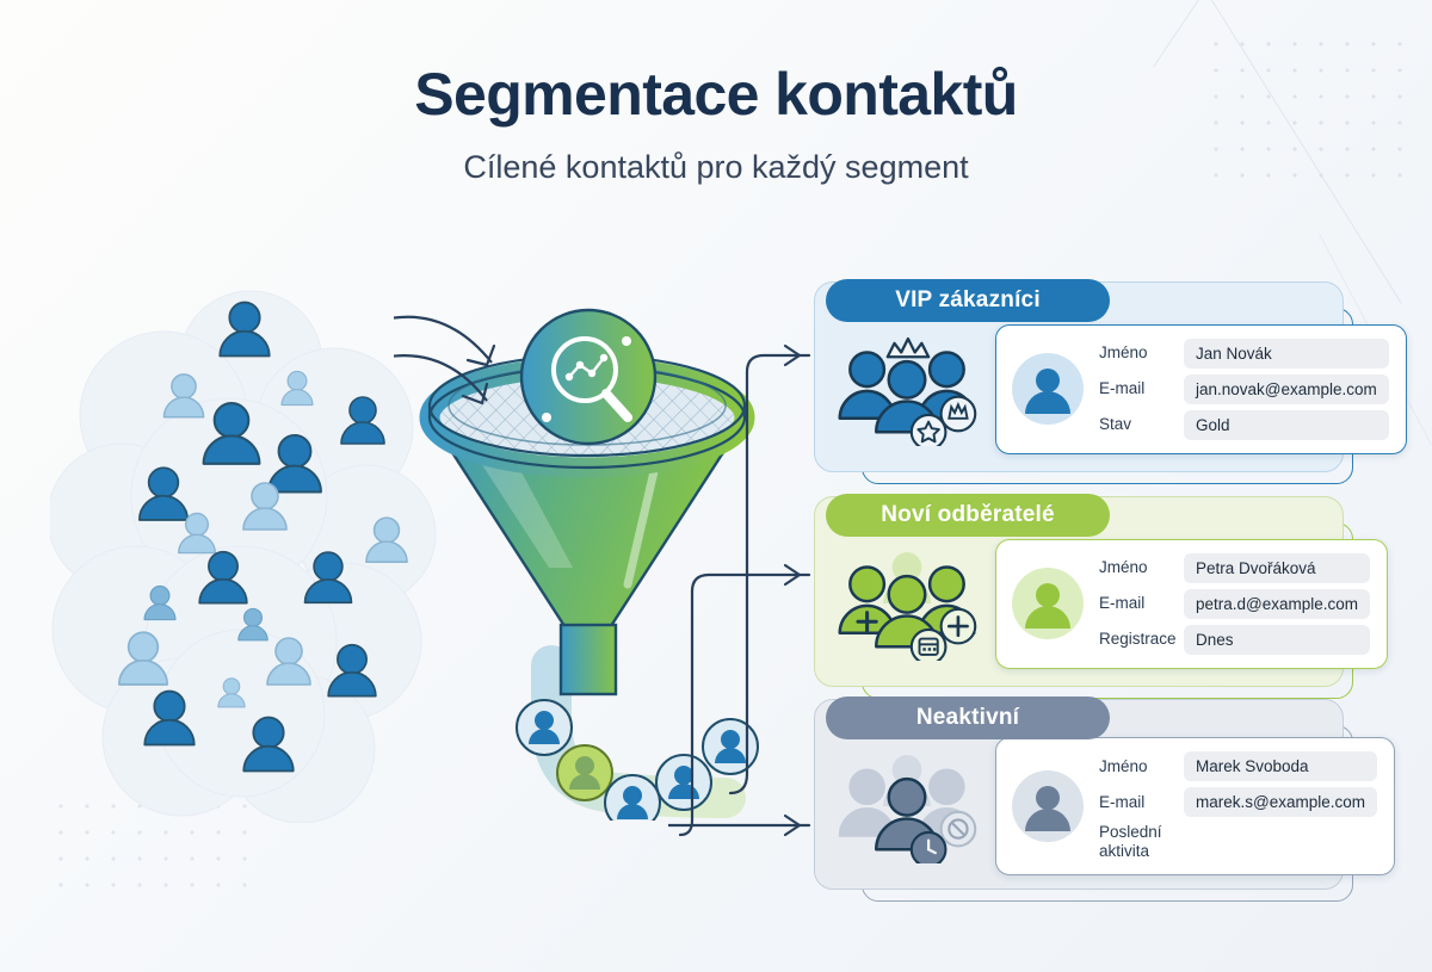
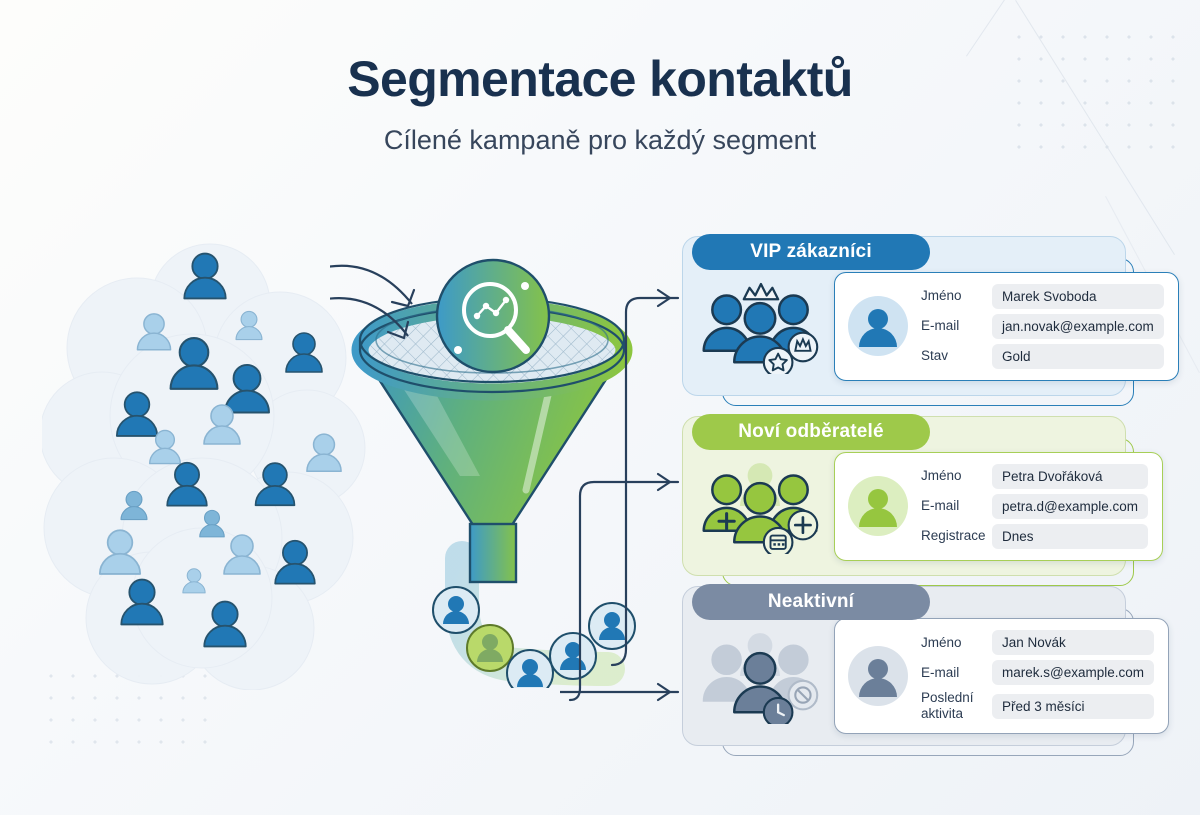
  Segmentace kontaktů
- Cílené kontaktů pro každý segment
+ Cílené kampaně pro každý segment
  VIP zákazníci
  Jméno
- Jan Novák
+ Marek Svoboda
  E-mail
  jan.novak@example.com
  Stav
  Gold
  Noví odběratelé
  Jméno
  Petra Dvořáková
  E-mail
  petra.d@example.com
  Registrace
  Dnes
  Neaktivní
  Jméno
- Marek Svoboda
+ Jan Novák
  E-mail
  marek.s@example.com
  Poslední aktivita
+ Před 3 měsíci
